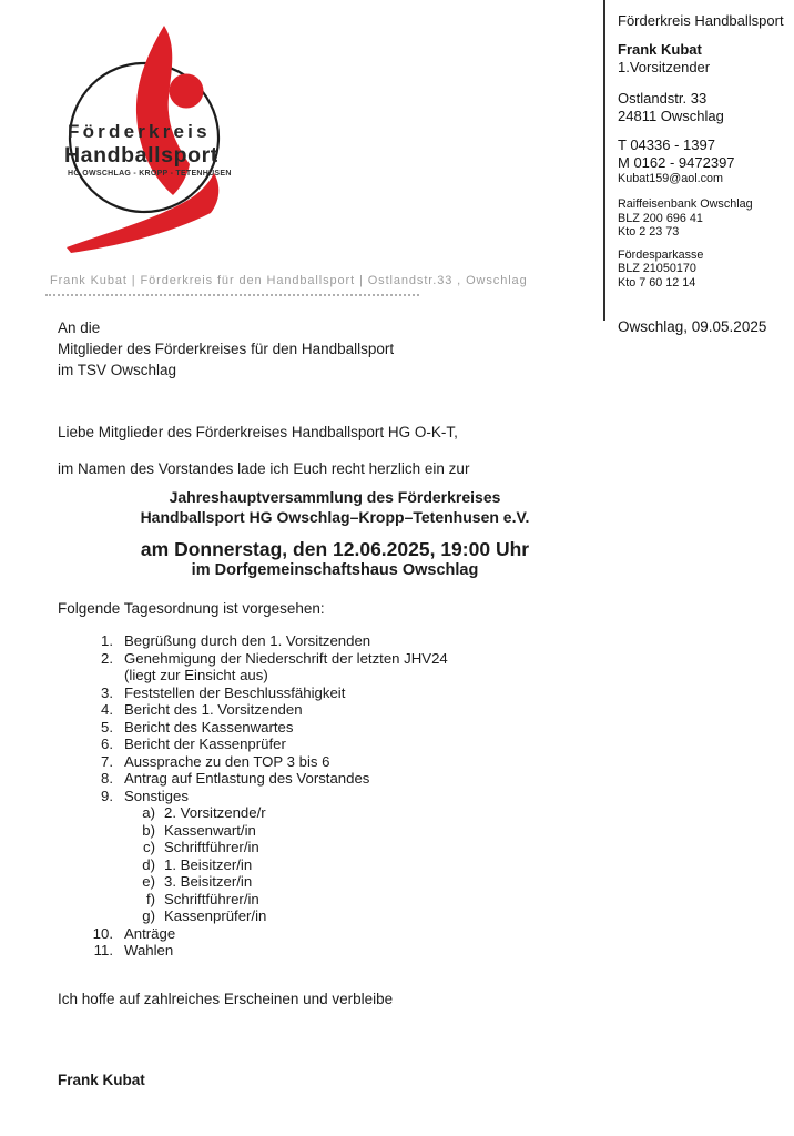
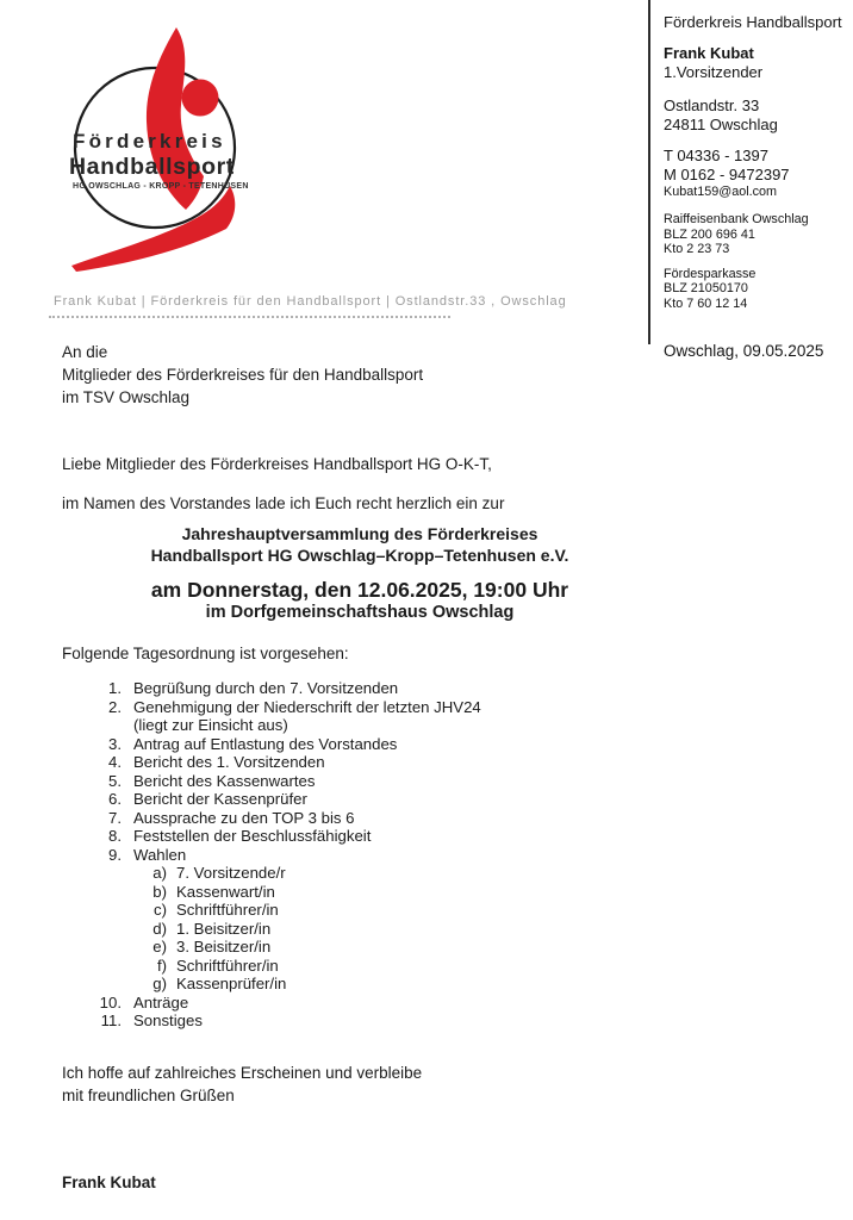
  Förderkreis
  Handballsport
  Frank Kubat | Förderkreis für den Handballsport | Ostlandstr.33 , Owschlag
  Förderkreis Handballsport
  Frank Kubat
  1.Vorsitzender
  Ostlandstr. 33
  24811 Owschlag
  T 04336 - 1397
  M 0162 - 9472397
  Kubat159@aol.com
  Raiffeisenbank Owschlag
  BLZ 200 696 41
  Kto 2 23 73
  Fördesparkasse
  BLZ 21050170
  Kto 7 60 12 14
  Owschlag, 09.05.2025
  An die
  Mitglieder des Förderkreises für den Handballsport
  im TSV Owschlag
  Liebe Mitglieder des Förderkreises Handballsport HG O-K-T,
  im Namen des Vorstandes lade ich Euch recht herzlich ein zur
  Jahreshauptversammlung des Förderkreises
  Handballsport HG Owschlag–Kropp–Tetenhusen e.V.
  am Donnerstag, den 12.06.2025, 19:00 Uhr
  im Dorfgemeinschaftshaus Owschlag
  Folgende Tagesordnung ist vorgesehen:
  1.
- Begrüßung durch den 1. Vorsitzenden
+ Begrüßung durch den 7. Vorsitzenden
  2.
  Genehmigung der Niederschrift der letzten JHV24
  (liegt zur Einsicht aus)
  3.
- Feststellen der Beschlussfähigkeit
+ Antrag auf Entlastung des Vorstandes
  4.
  Bericht des 1. Vorsitzenden
  5.
  Bericht des Kassenwartes
  6.
  Bericht der Kassenprüfer
  7.
  Aussprache zu den TOP 3 bis 6
  8.
- Antrag auf Entlastung des Vorstandes
+ Feststellen der Beschlussfähigkeit
  9.
- Sonstiges
+ Wahlen
  a)
- 2. Vorsitzende/r
+ 7. Vorsitzende/r
  b)
  Kassenwart/in
  c)
  Schriftführer/in
  d)
  1. Beisitzer/in
  e)
  3. Beisitzer/in
  f)
  Schriftführer/in
  g)
  Kassenprüfer/in
  10.
  Anträge
  11.
- Wahlen
+ Sonstiges
  Ich hoffe auf zahlreiches Erscheinen und verbleibe
+ mit freundlichen Grüßen
  Frank Kubat
